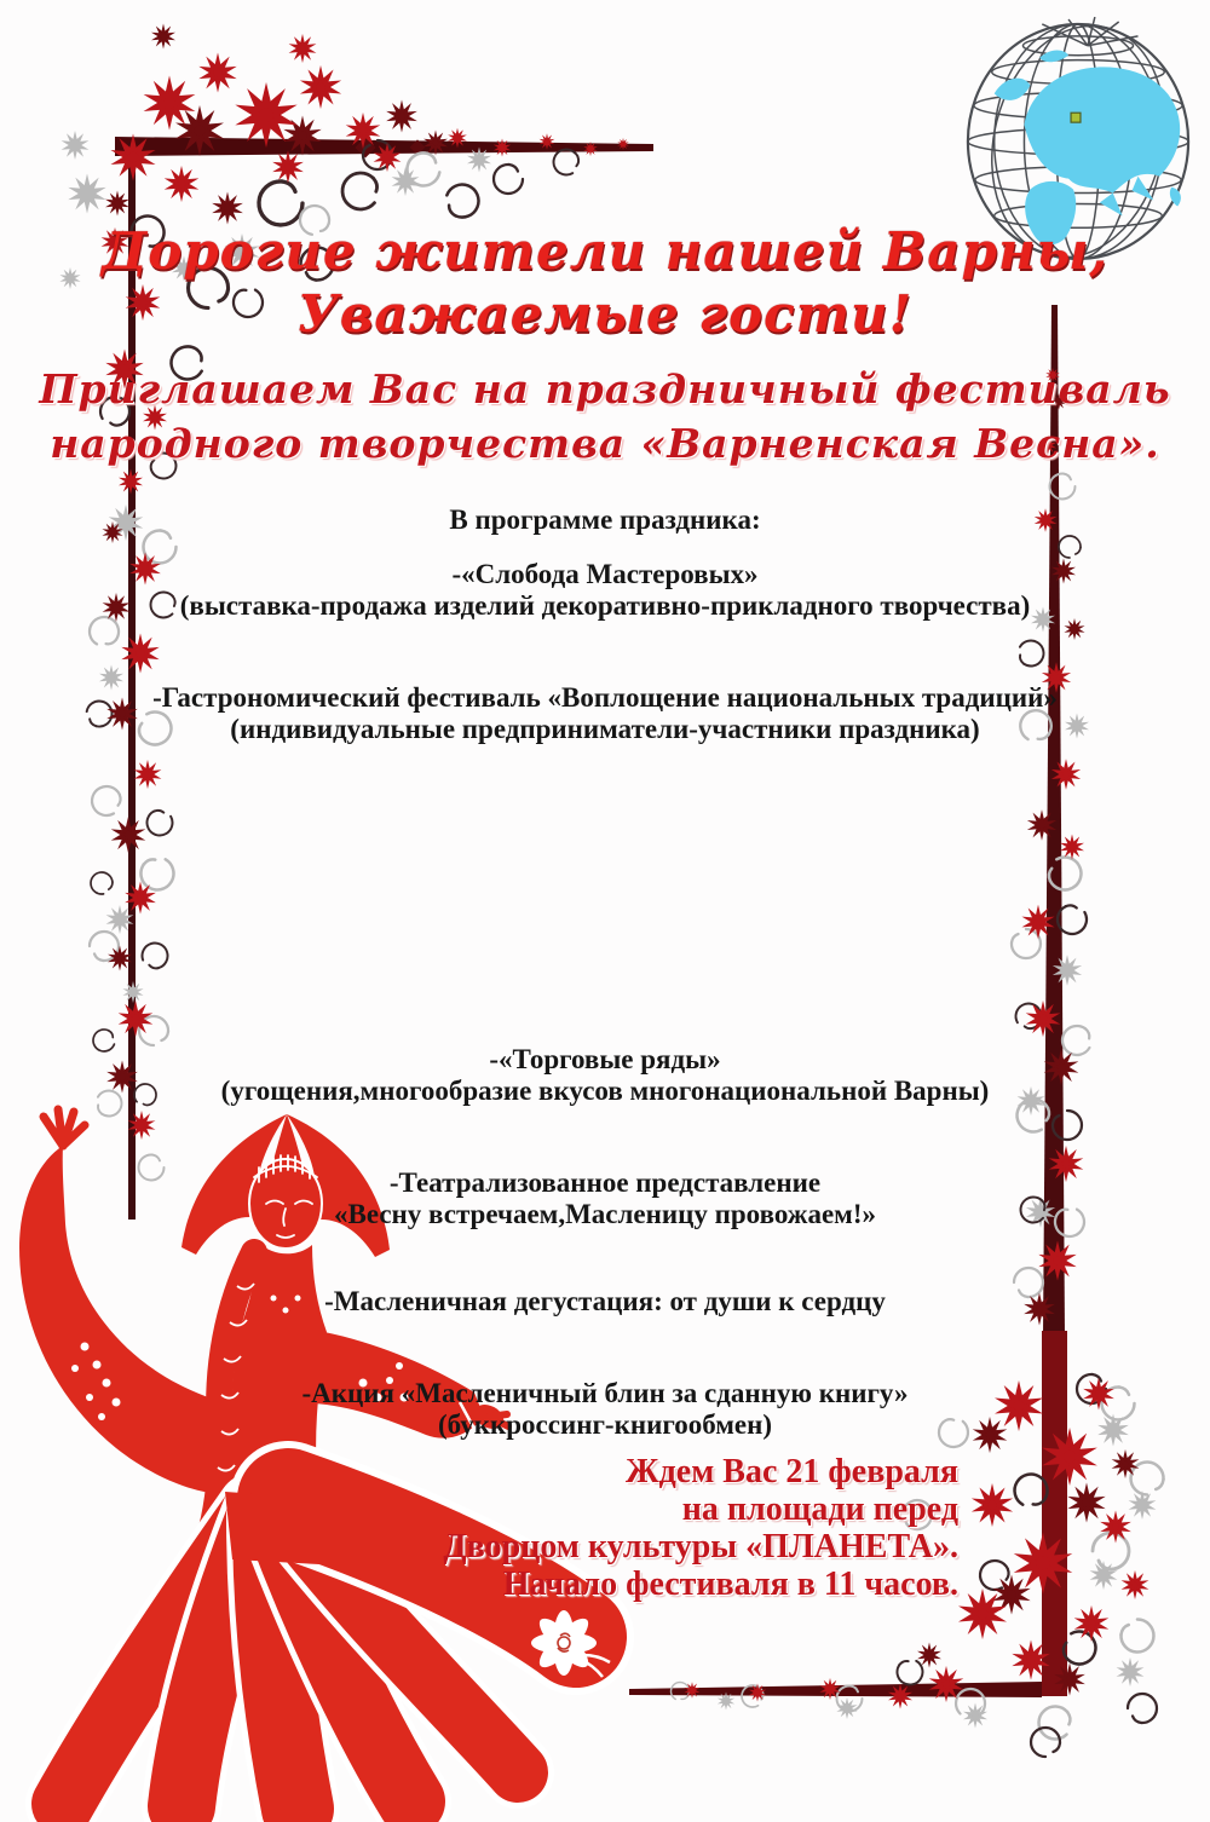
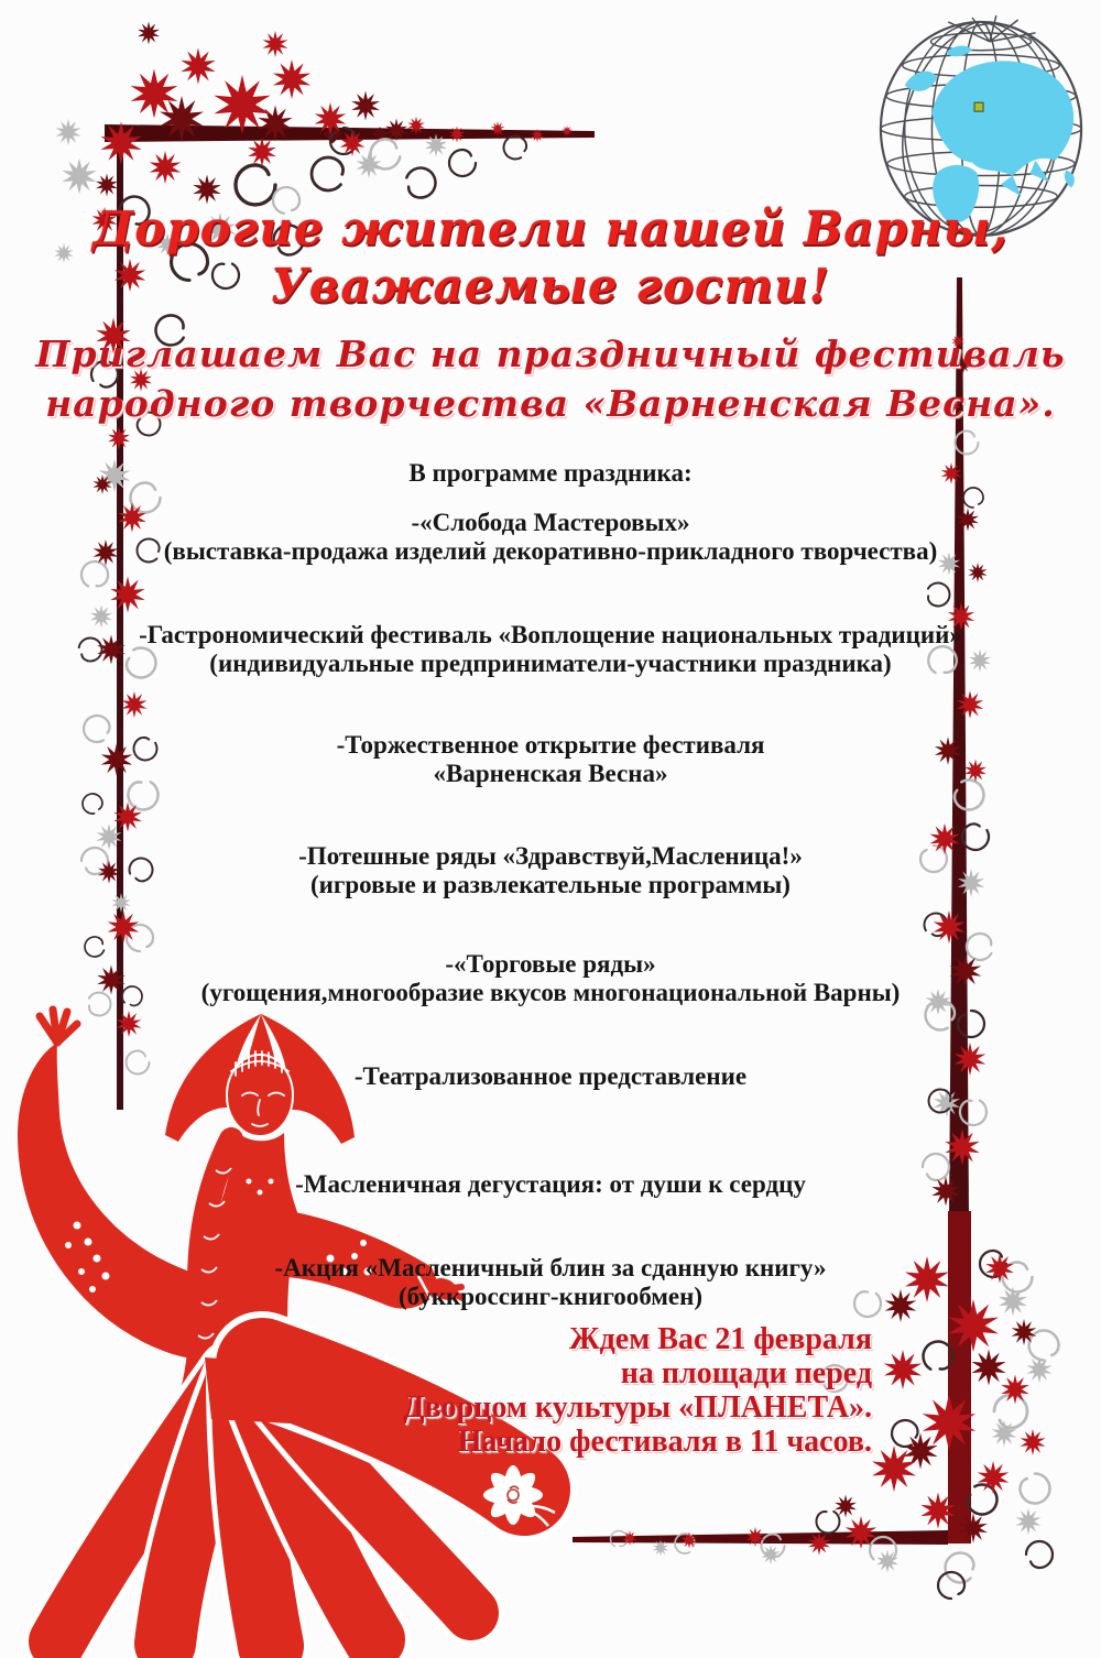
  Дорогие жители нашей Варны,
  Уважаемые гости!
  Приглашаем Вас на праздничный фестиваль
  народного творчества «Варненская Весна».
  В программе праздника:
  -«Слобода Мастеровых»
  (выставка-продажа изделий декоративно-прикладного творчества)
  -Гастрономический фестиваль «Воплощение национальных традиций»
  (индивидуальные предприниматели-участники праздника)
+ -Торжественное открытие фестиваля
+ «Варненская Весна»
+ -Потешные ряды «Здравствуй,Масленица!»
+ (игровые и развлекательные программы)
  -«Торговые ряды»
  (угощения,многообразие вкусов многонациональной Варны)
  -Театрализованное представление
- «Весну встречаем,Масленицу провожаем!»
  -Масленичная дегустация: от души к сердцу
  -Акция «Масленичный блин за сданную книгу»
  (буккроссинг-книгообмен)
  Ждем Вас 21 февраля
  на площади перед
  Дворцом культуры «ПЛАНЕТА».
  Начало фестиваля в 11 часов.
